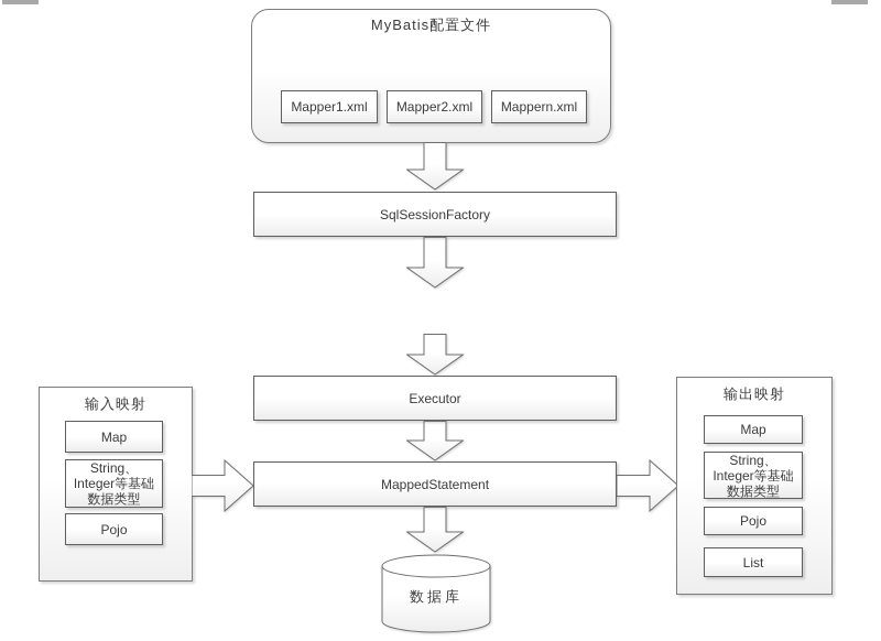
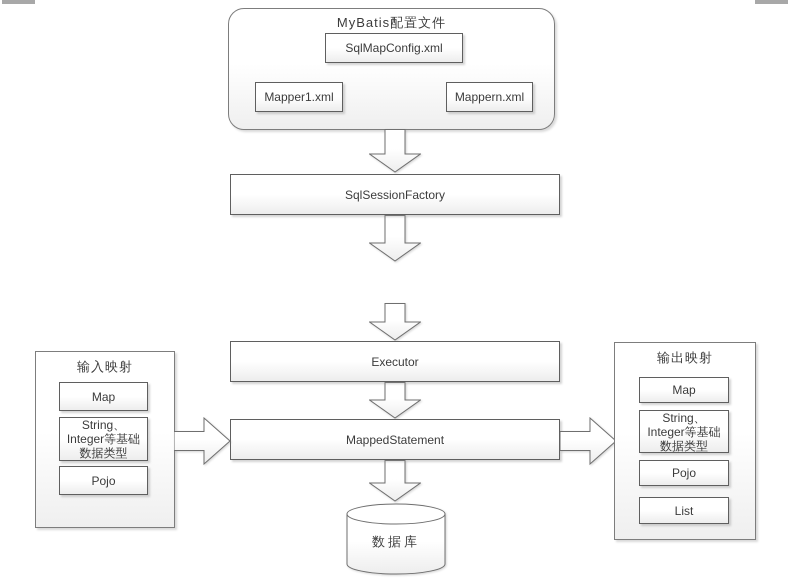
  MyBatis配置文件
+ SqlMapConfig.xml
  Mapper1.xml
- Mapper2.xml
  Mappern.xml
  SqlSessionFactory
  Executor
  MappedStatement
  数据库
  输入映射
  Map
  String、
  Integer等基础
  数据类型
  Pojo
  输出映射
  Map
  String、
  Integer等基础
  数据类型
  Pojo
  List
